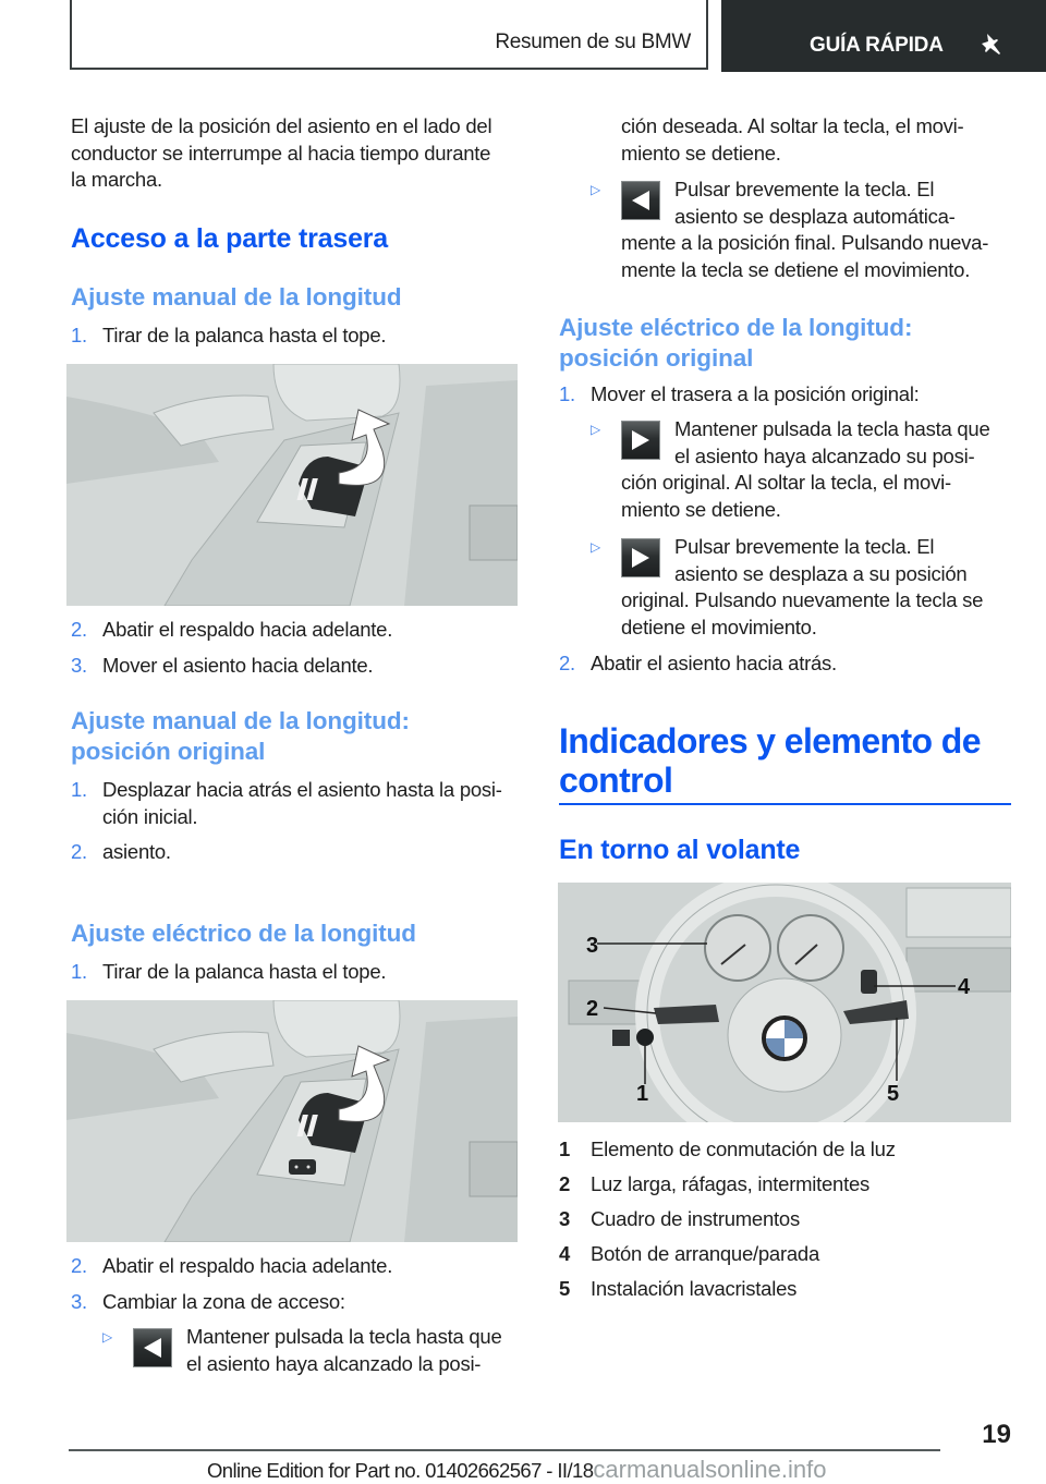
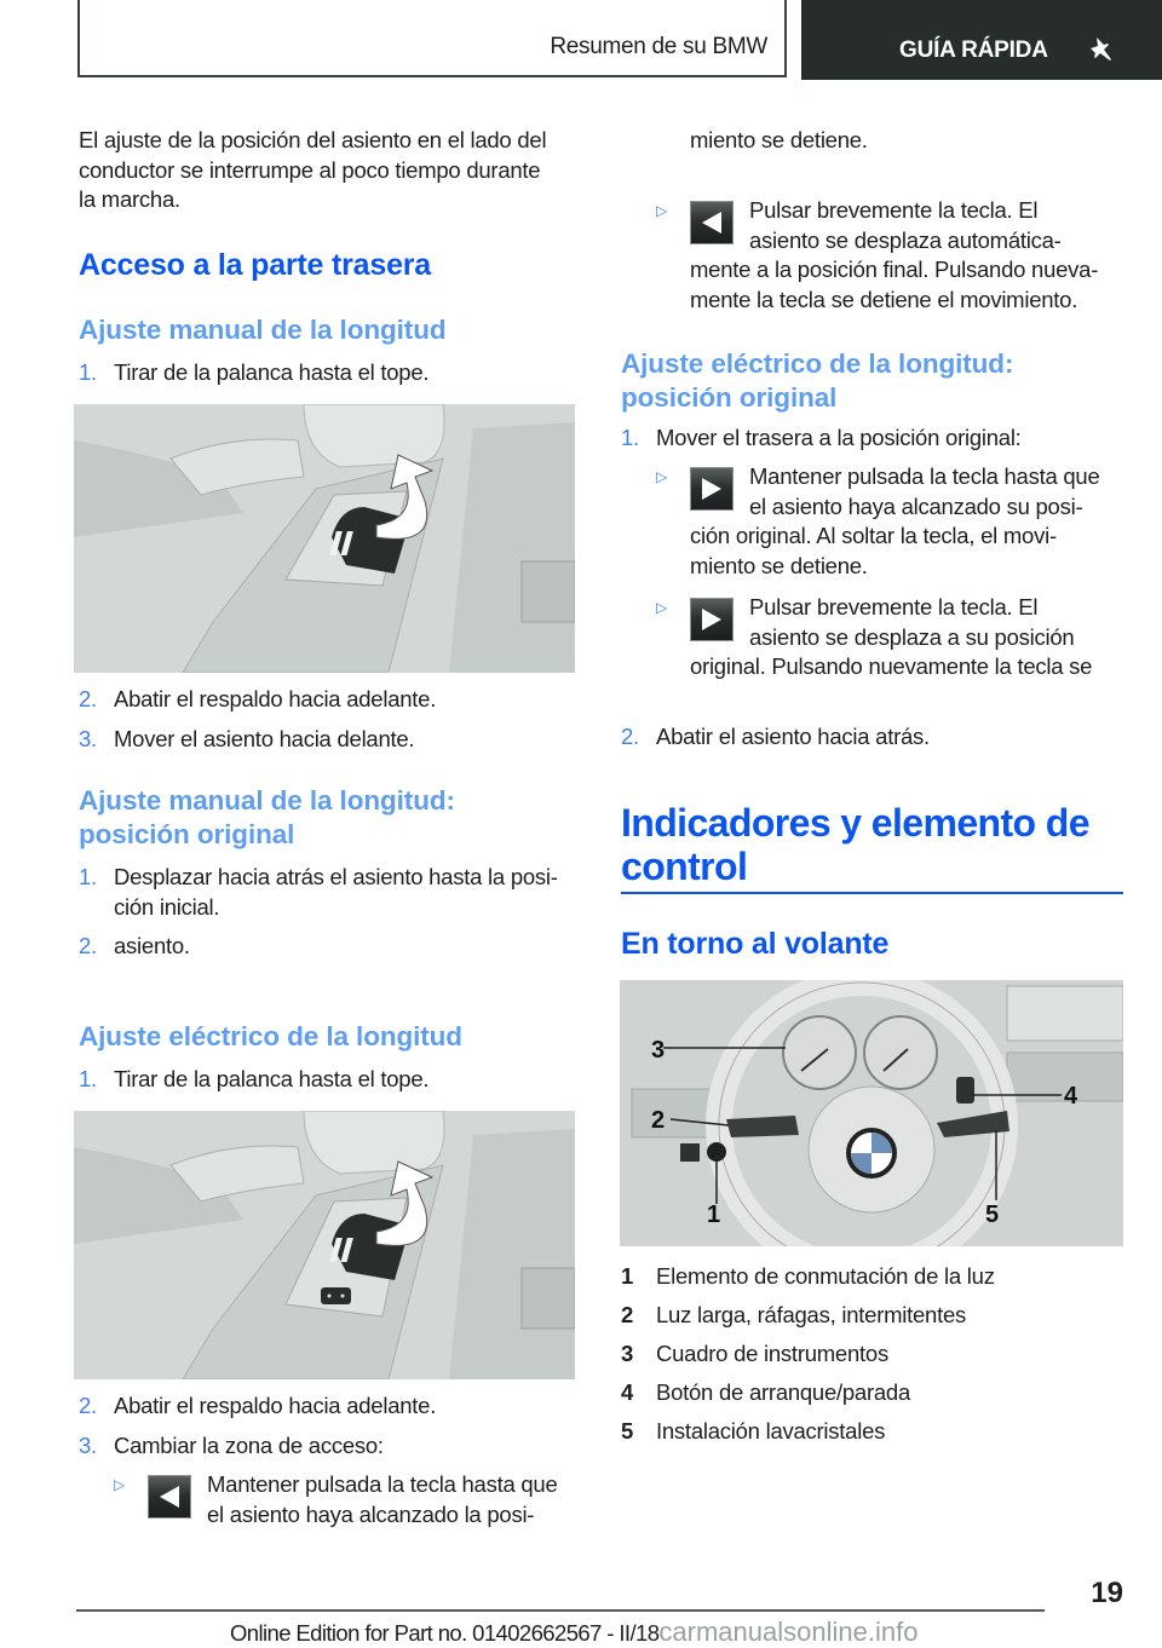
  Resumen de su BMW
  GUÍA RÁPIDA
  El ajuste de la posición del asiento en el lado del
- conductor se interrumpe al hacia tiempo durante
+ conductor se interrumpe al poco tiempo durante
  la marcha.
  Acceso a la parte trasera
  Ajuste manual de la longitud
  1.
  Tirar de la palanca hasta el tope.
  2.
  Abatir el respaldo hacia adelante.
  3.
  Mover el asiento hacia delante.
  Ajuste manual de la longitud:
  posición original
  1.
  Desplazar hacia atrás el asiento hasta la posi-
  ción inicial.
  2.
  asiento.
  Ajuste eléctrico de la longitud
  1.
  Tirar de la palanca hasta el tope.
  2.
  Abatir el respaldo hacia adelante.
  3.
  Cambiar la zona de acceso:
  ▷
  Mantener pulsada la tecla hasta que
  el asiento haya alcanzado la posi-
- ción deseada. Al soltar la tecla, el movi-
  miento se detiene.
  ▷
  Pulsar brevemente la tecla. El
  asiento se desplaza automática-
  mente a la posición final. Pulsando nueva-
  mente la tecla se detiene el movimiento.
  Ajuste eléctrico de la longitud:
  posición original
  1.
  Mover el trasera a la posición original:
  ▷
  Mantener pulsada la tecla hasta que
  el asiento haya alcanzado su posi-
  ción original. Al soltar la tecla, el movi-
  miento se detiene.
  ▷
  Pulsar brevemente la tecla. El
  asiento se desplaza a su posición
  original. Pulsando nuevamente la tecla se
- detiene el movimiento.
  2.
  Abatir el asiento hacia atrás.
  Indicadores y elemento de
  control
  En torno al volante
  3
  2
  1
  4
  5
  1
  Elemento de conmutación de la luz
  2
  Luz larga, ráfagas, intermitentes
  3
  Cuadro de instrumentos
  4
  Botón de arranque/parada
  5
  Instalación lavacristales
  19
  Online Edition for Part no. 01402662567 - II/18carmanualsonline.info
